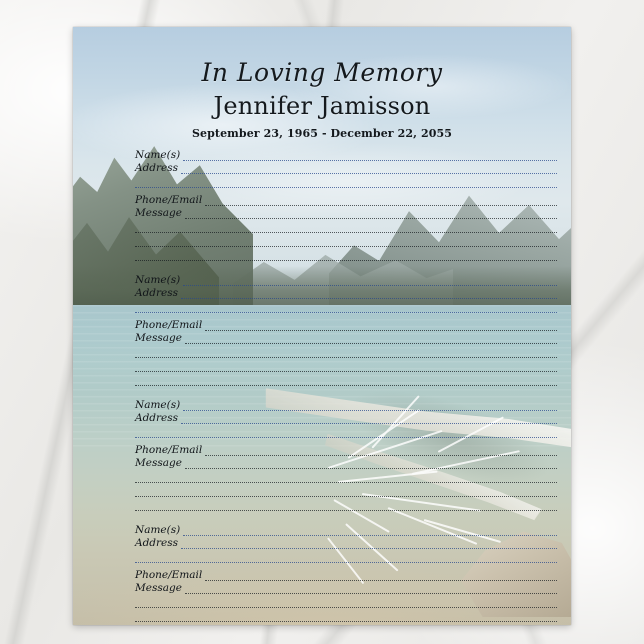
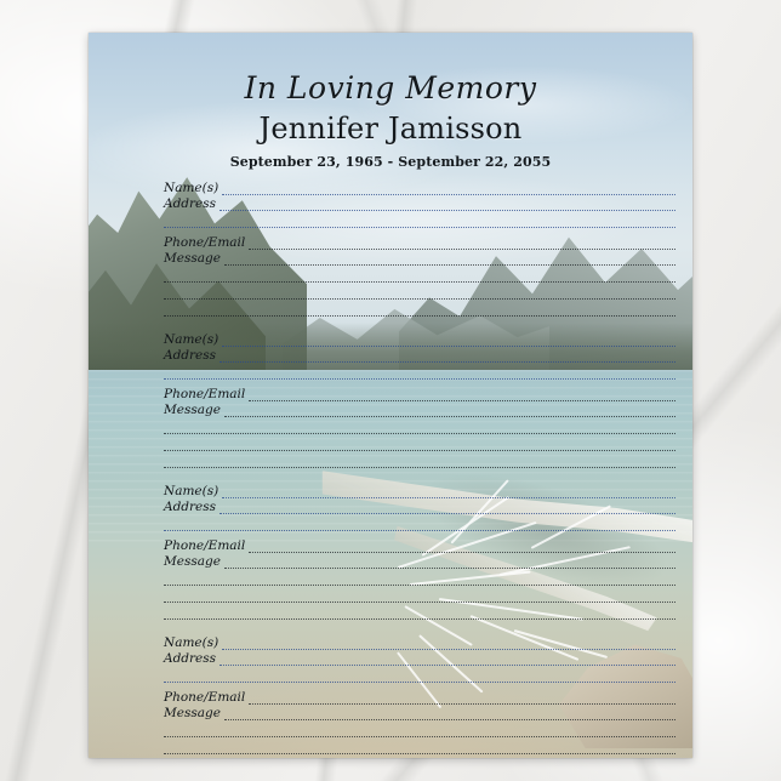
  In Loving Memory
  Jennifer Jamisson
- September 23, 1965 - December 22, 2055
+ September 23, 1965 - September 22, 2055
  Name(s)
  Address
  Phone/Email
  Message
  Name(s)
  Address
  Phone/Email
  Message
  Name(s)
  Address
  Phone/Email
  Message
  Name(s)
  Address
  Phone/Email
  Message
